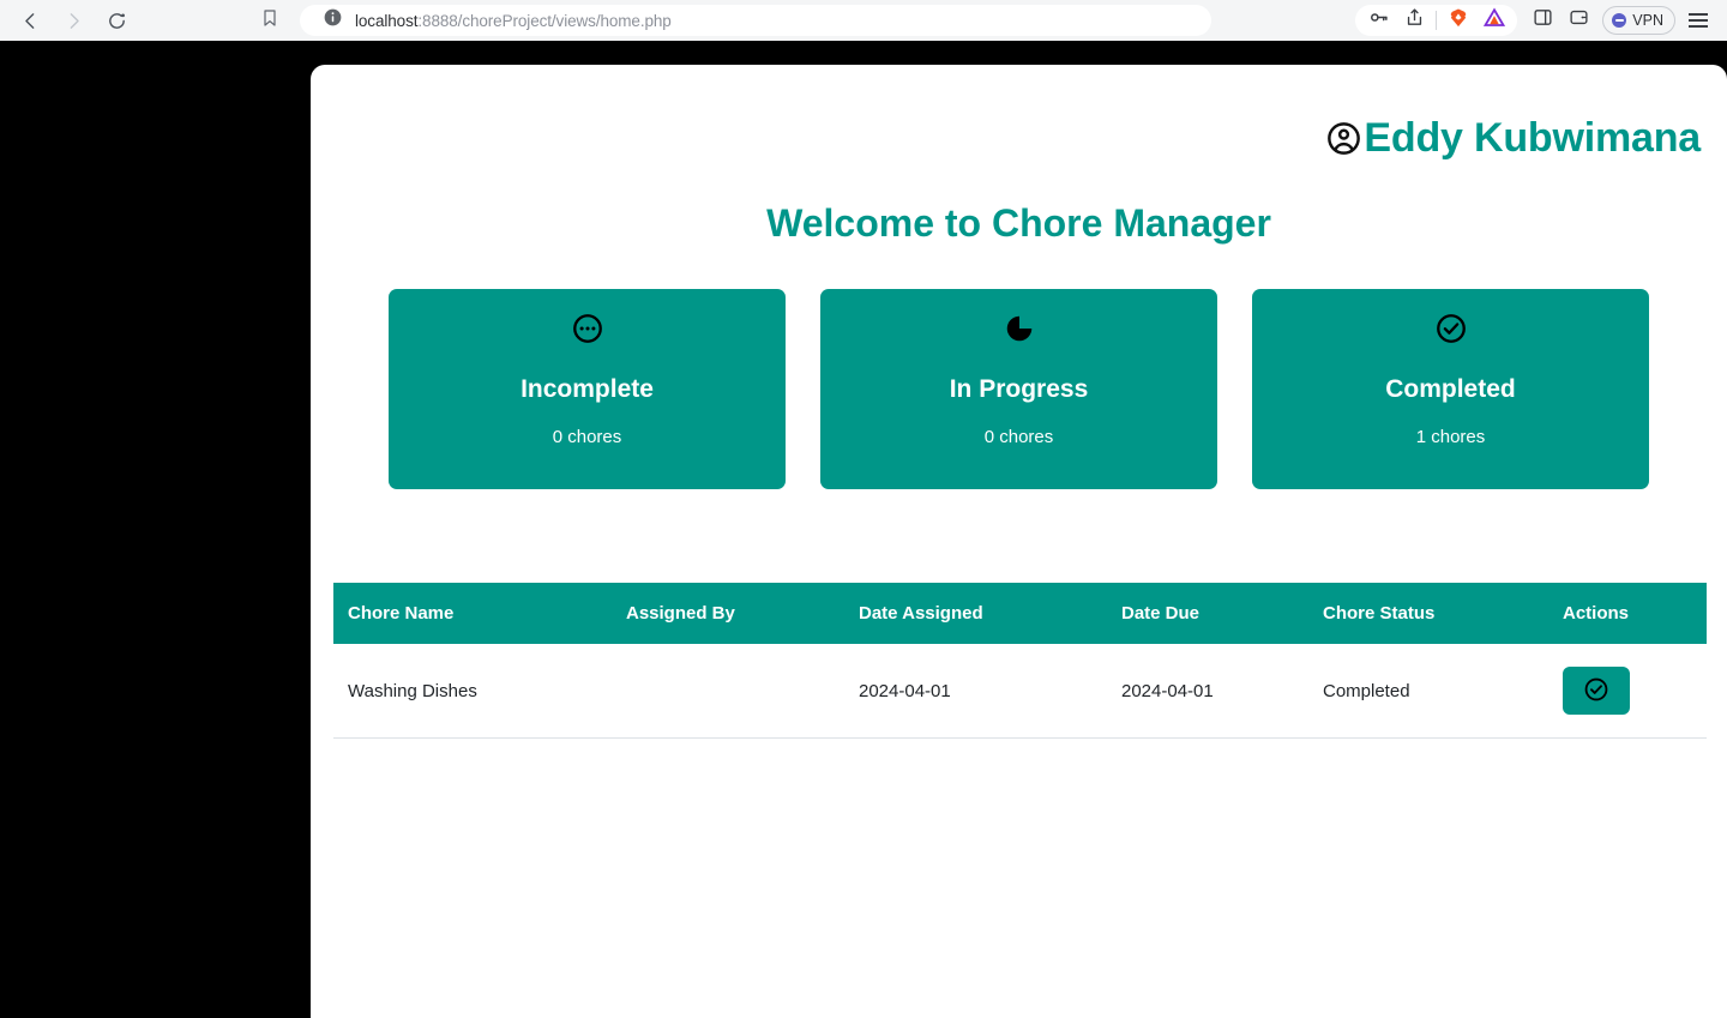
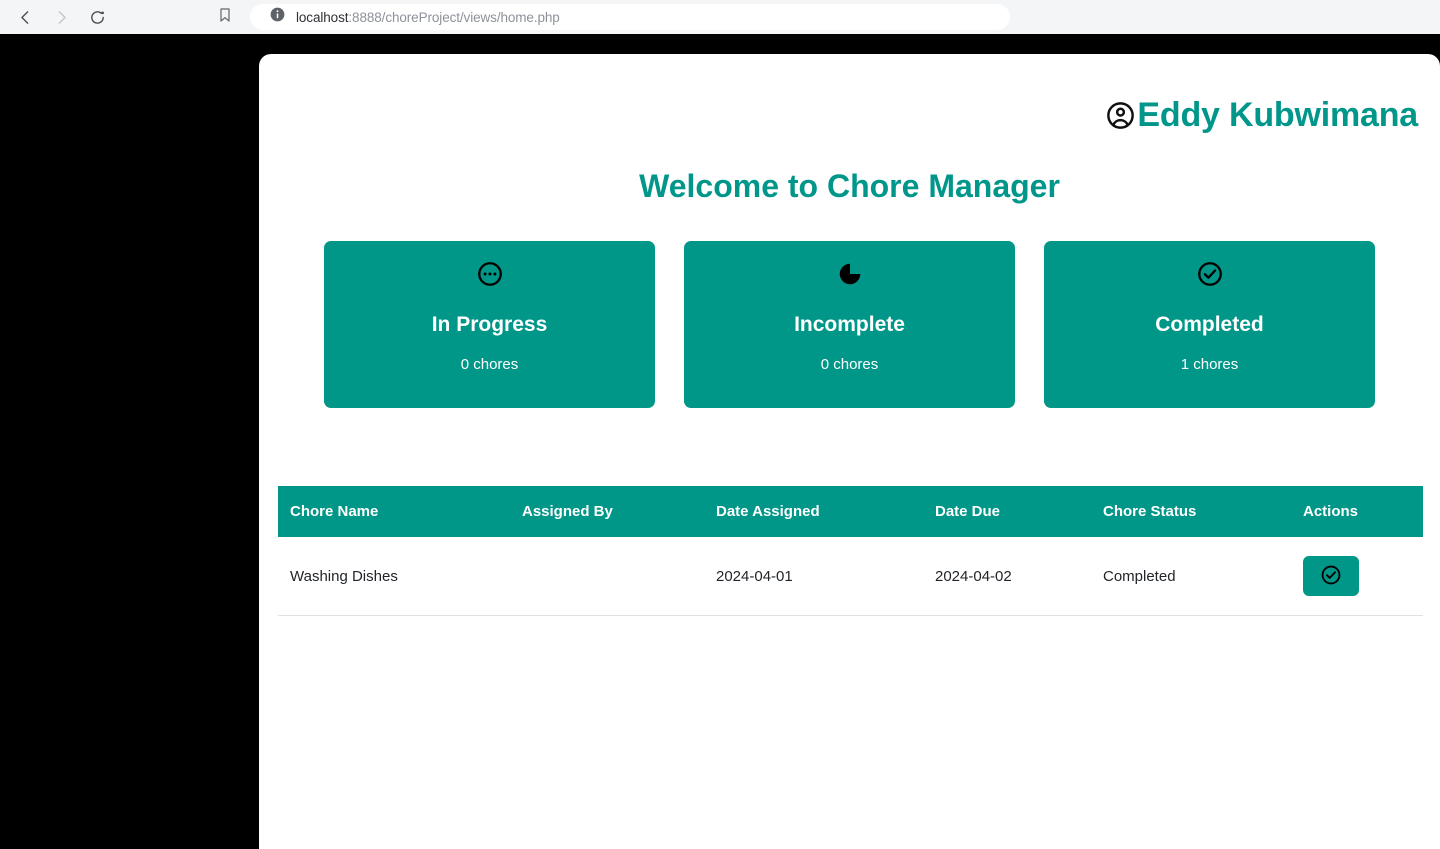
  localhost:8888/choreProject/views/home.php
- VPN
  Eddy Kubwimana
  Welcome to Chore Manager
- Incomplete
+ In Progress
  0 chores
- In Progress
+ Incomplete
  0 chores
  Completed
  1 chores
  Chore Name	Assigned By	Date Assigned	Date Due	Chore Status	Actions
- Washing Dishes		2024-04-01	2024-04-01	Completed
+ Washing Dishes		2024-04-01	2024-04-02	Completed
